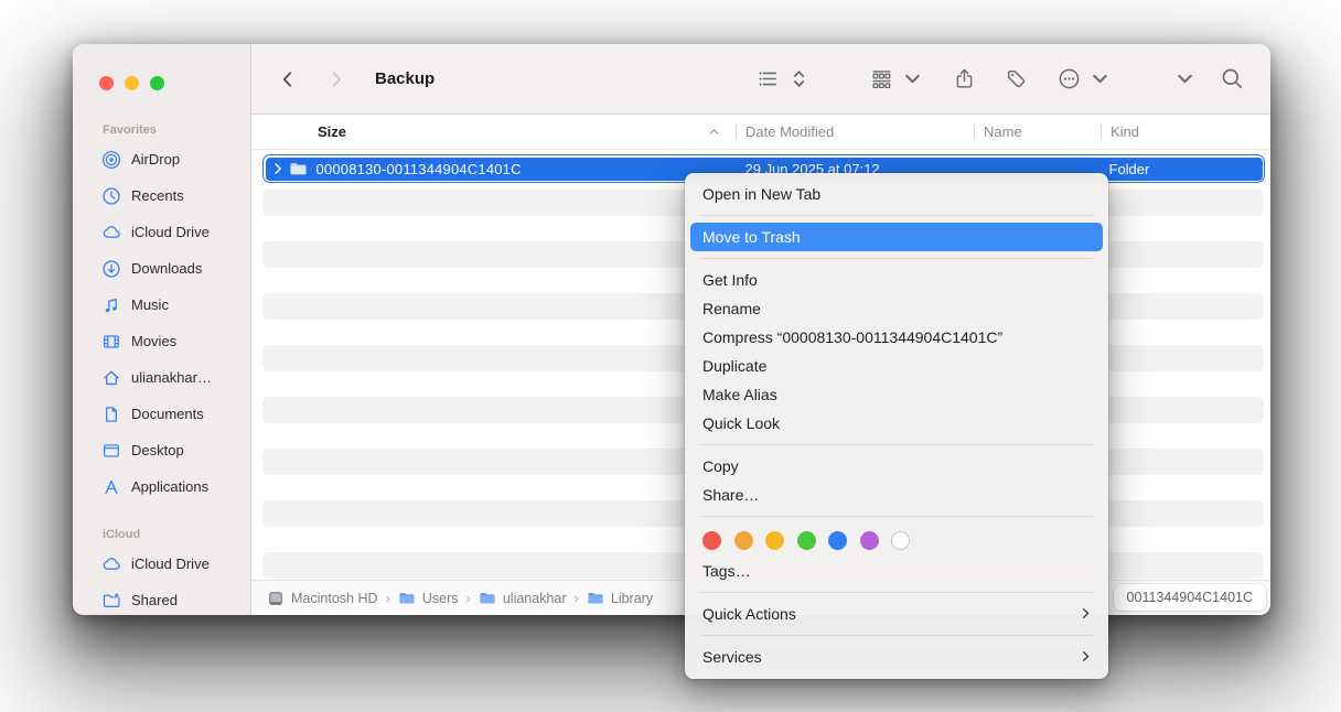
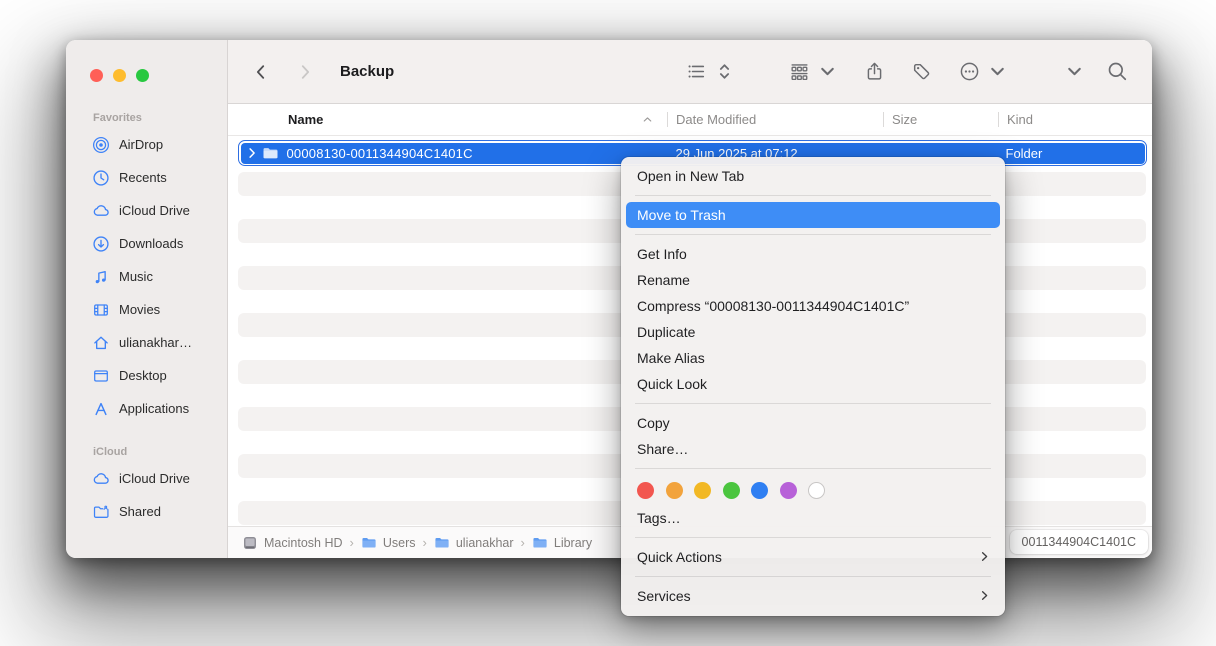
  Favorites
  AirDrop
  Recents
  iCloud Drive
  Downloads
  Music
  Movies
  ulianakhar…
- Documents
  Desktop
  Applications
  iCloud
  iCloud Drive
  Shared
  Backup
- Size
+ Name
  Date Modified
- Name
+ Size
  Kind
  00008130-0011344904C1401C
  29 Jun 2025 at 07:12
  Folder
  Macintosh HD
  ›
  Users
  ›
  ulianakhar
  ›
  Library
  0011344904C1401C
  Open in New Tab
  Move to Trash
  Get Info
  Rename
  Compress “00008130-0011344904C1401C”
  Duplicate
  Make Alias
  Quick Look
  Copy
  Share…
  Tags…
  Quick Actions
  Services
